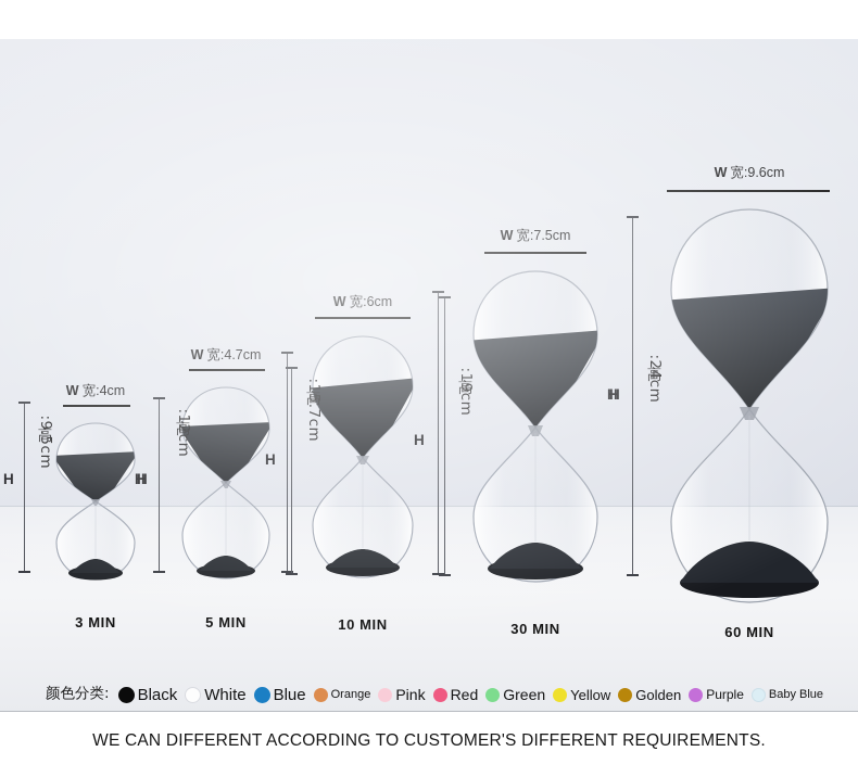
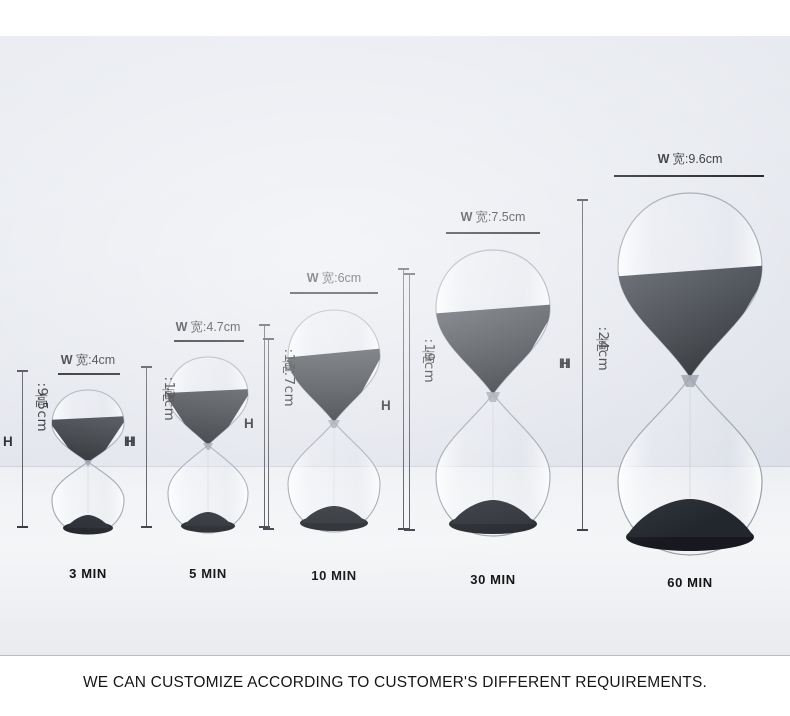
- 颜色分类:
- Black
- White
- Blue
- Orange
- Pink
- Red
- Green
- Yellow
- Golden
- Purple
- Baby Blue
- WE CAN DIFFERENT ACCORDING TO CUSTOMER'S DIFFERENT REQUIREMENTS.
+ WE CAN CUSTOMIZE ACCORDING TO CUSTOMER'S DIFFERENT REQUIREMENTS.
